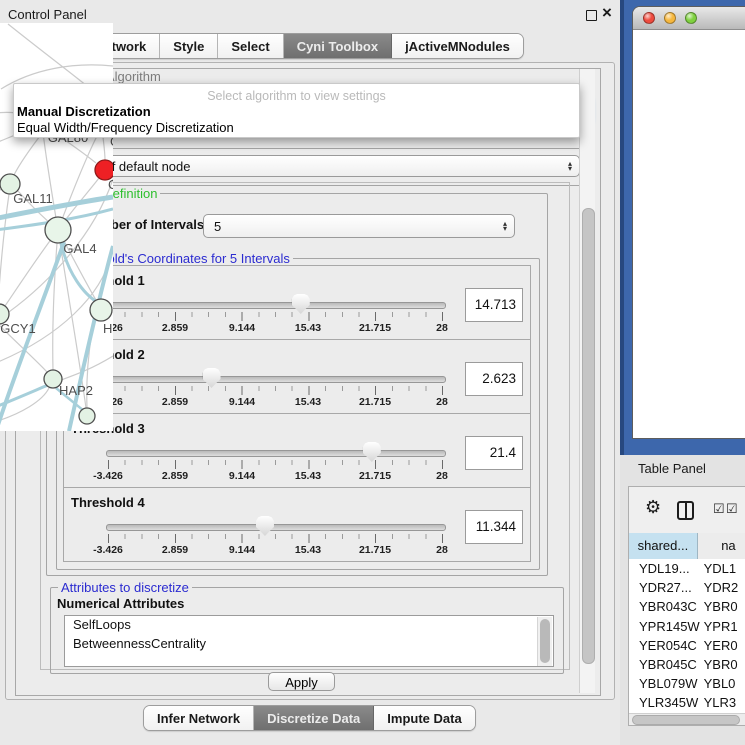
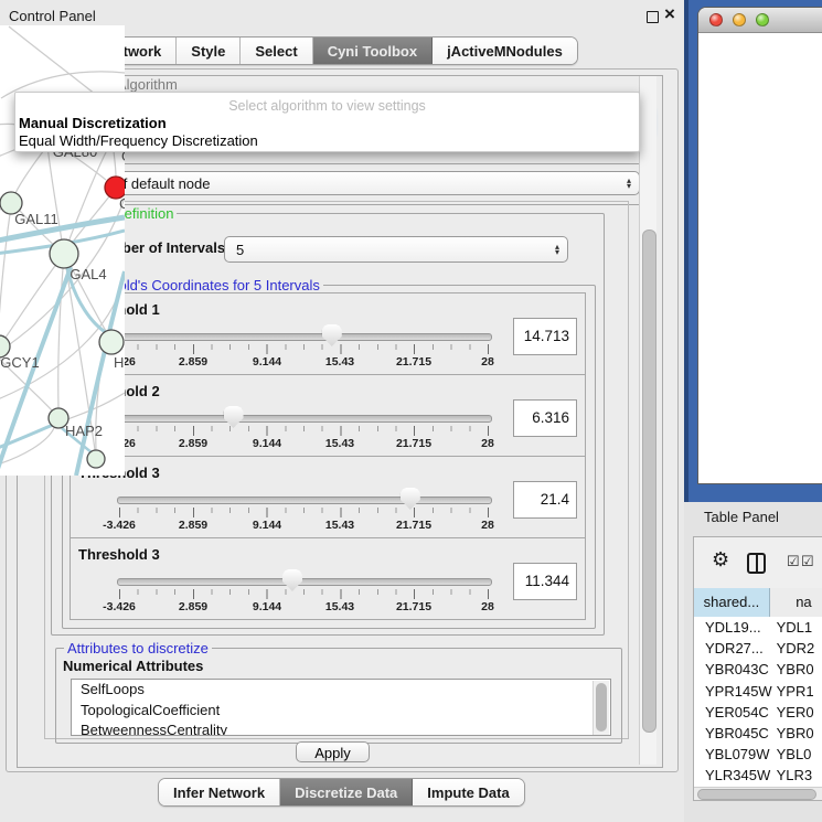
  Control Panel
  ×
  twork
  Style
  Select
  Cyni Toolbox
  jActiveMNodules
  ▴
  ▾
  ber of Intervals
  5
  ▴
  ▾
  ld's Coordinates for 5 Intervals
  2.859
  9.144
  15.43
  21.715
  28
  14.713
  2.859
  9.144
  15.43
  21.715
  28
- 2.623
+ 6.316
  -3.426
  2.859
  9.144
  15.43
  21.715
  28
  21.4
- Threshold 4
+ Threshold 3
  -3.426
  2.859
  9.144
  15.43
  21.715
  28
  11.344
  Attributes to discretize
  Numerical Attributes
  SelfLoops
+ TopologicalCoefficient
  BetweennessCentrality
  Apply
  Select algorithm to view settings
  Manual Discretization
  Equal Width/Frequency Discretization
  Infer Network
  Discretize Data
  Impute Data
  C
  GAL11
  GAL4
  GCY1
  H
  HAP2
  Table Panel
  ⚙
  ☑
  ☑
  shared...
  na
  YDL19...
  YDL1
  YDR27...
  YDR2
  YBR043C
  YBR0
  YPR145W
  YPR1
  YER054C
  YER0
  YBR045C
  YBR0
  YBL079W
  YBL0
  YLR345W
  YLR3
